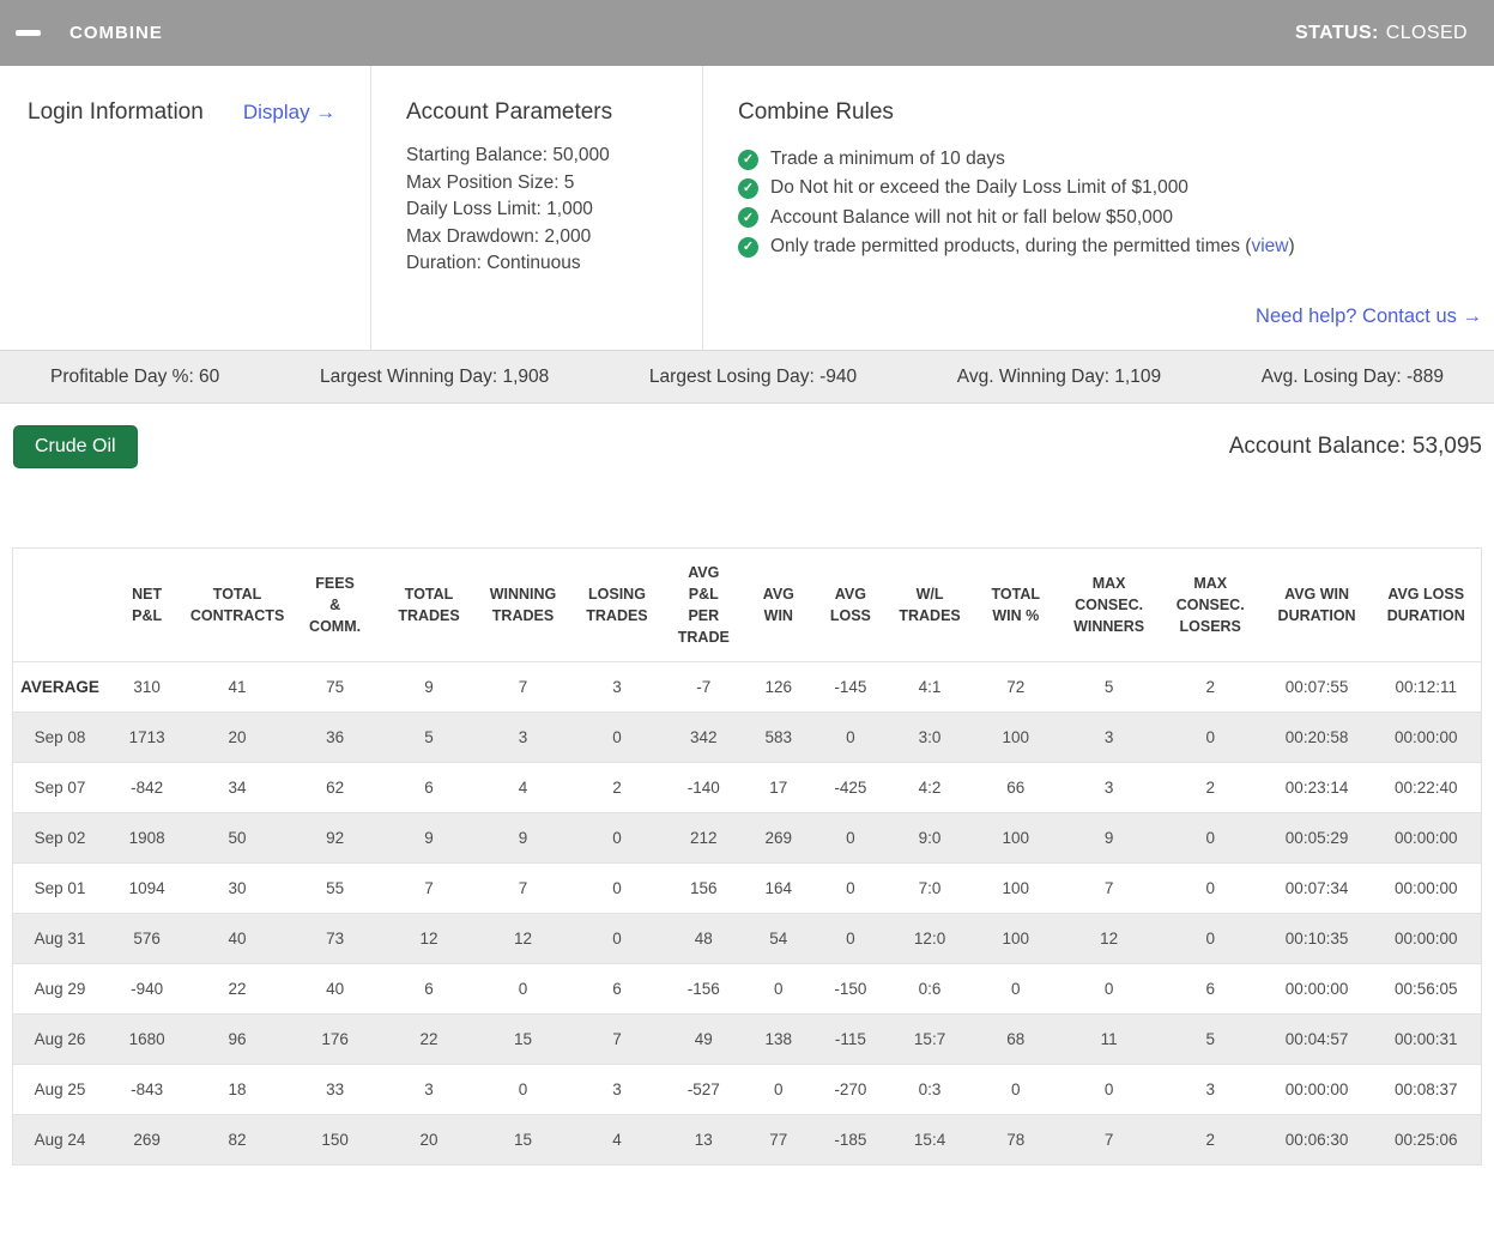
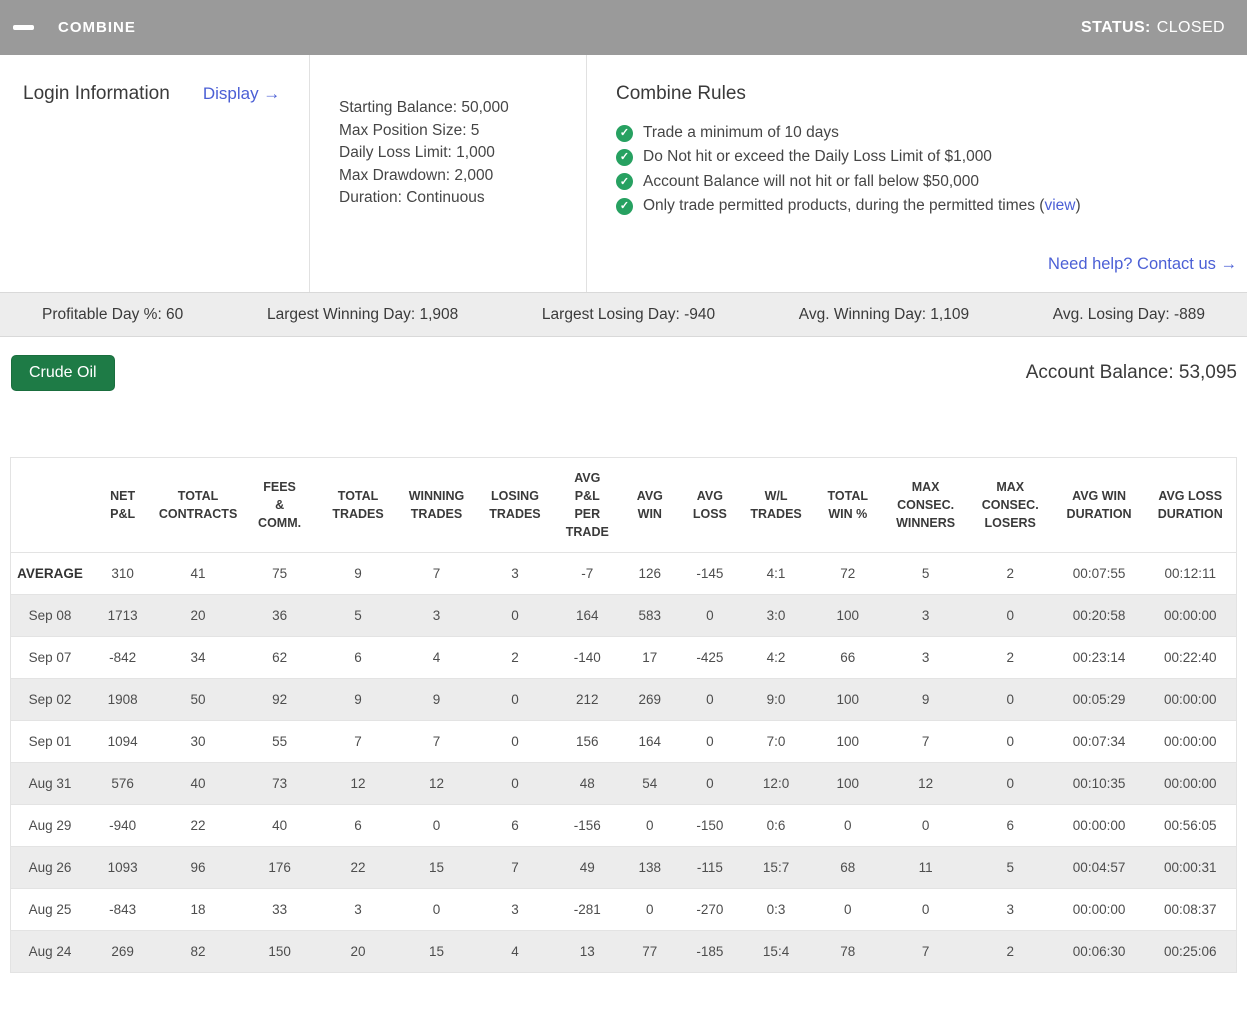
  COMBINE
  STATUS: CLOSED
  Login Information
  Display →
- Account Parameters
  Starting Balance: 50,000
  Max Position Size: 5
  Daily Loss Limit: 1,000
  Max Drawdown: 2,000
  Duration: Continuous
  Combine Rules
  ✓
  Trade a minimum of 10 days
  ✓
  Do Not hit or exceed the Daily Loss Limit of $1,000
  ✓
  Account Balance will not hit or fall below $50,000
  ✓
  Only trade permitted products, during the permitted times (view)
  Need help? Contact us →
  Profitable Day %: 60
  Largest Winning Day: 1,908
  Largest Losing Day: -940
  Avg. Winning Day: 1,109
  Avg. Losing Day: -889
  Crude Oil
  Account Balance: 53,095
  	NET P&L	TOTAL CONTRACTS	FEES & COMM.	TOTAL TRADES	WINNING TRADES	LOSING TRADES	AVG P&L PER TRADE	AVG WIN	AVG LOSS	W/L TRADES	TOTAL WIN %	MAX CONSEC. WINNERS	MAX CONSEC. LOSERS	AVG WIN DURATION	AVG LOSS DURATION
  AVERAGE	310	41	75	9	7	3	-7	126	-145	4:1	72	5	2	00:07:55	00:12:11
- Sep 08	1713	20	36	5	3	0	342	583	0	3:0	100	3	0	00:20:58	00:00:00
+ Sep 08	1713	20	36	5	3	0	164	583	0	3:0	100	3	0	00:20:58	00:00:00
  Sep 07	-842	34	62	6	4	2	-140	17	-425	4:2	66	3	2	00:23:14	00:22:40
  Sep 02	1908	50	92	9	9	0	212	269	0	9:0	100	9	0	00:05:29	00:00:00
  Sep 01	1094	30	55	7	7	0	156	164	0	7:0	100	7	0	00:07:34	00:00:00
  Aug 31	576	40	73	12	12	0	48	54	0	12:0	100	12	0	00:10:35	00:00:00
  Aug 29	-940	22	40	6	0	6	-156	0	-150	0:6	0	0	6	00:00:00	00:56:05
- Aug 26	1680	96	176	22	15	7	49	138	-115	15:7	68	11	5	00:04:57	00:00:31
+ Aug 26	1093	96	176	22	15	7	49	138	-115	15:7	68	11	5	00:04:57	00:00:31
- Aug 25	-843	18	33	3	0	3	-527	0	-270	0:3	0	0	3	00:00:00	00:08:37
+ Aug 25	-843	18	33	3	0	3	-281	0	-270	0:3	0	0	3	00:00:00	00:08:37
  Aug 24	269	82	150	20	15	4	13	77	-185	15:4	78	7	2	00:06:30	00:25:06
